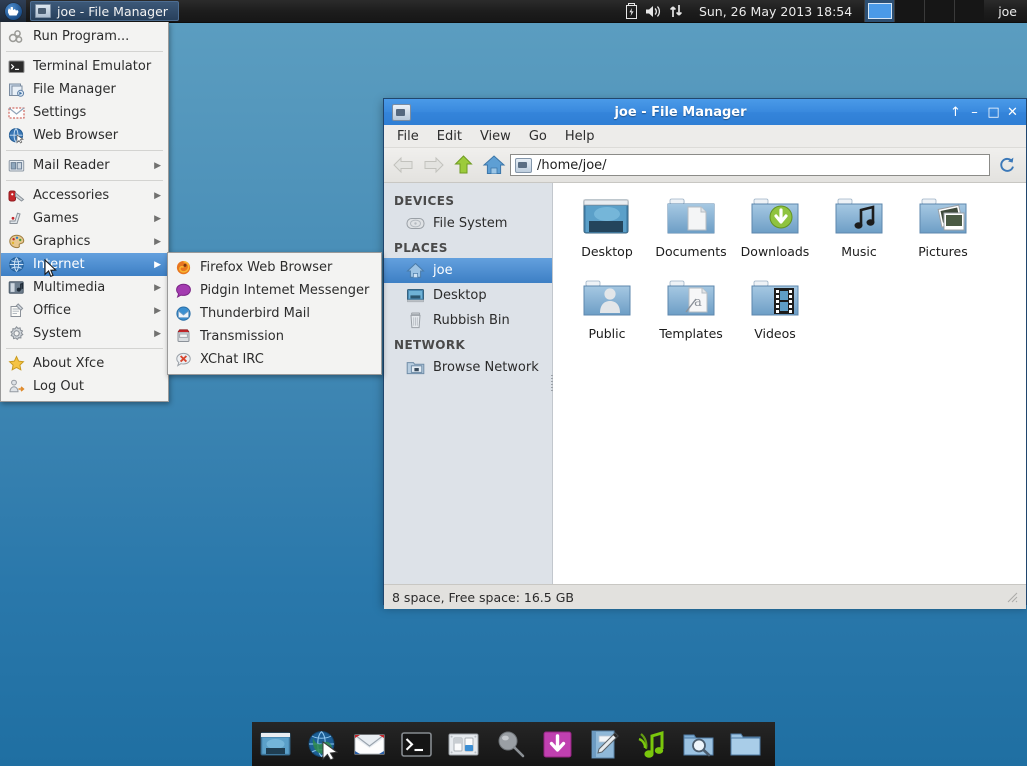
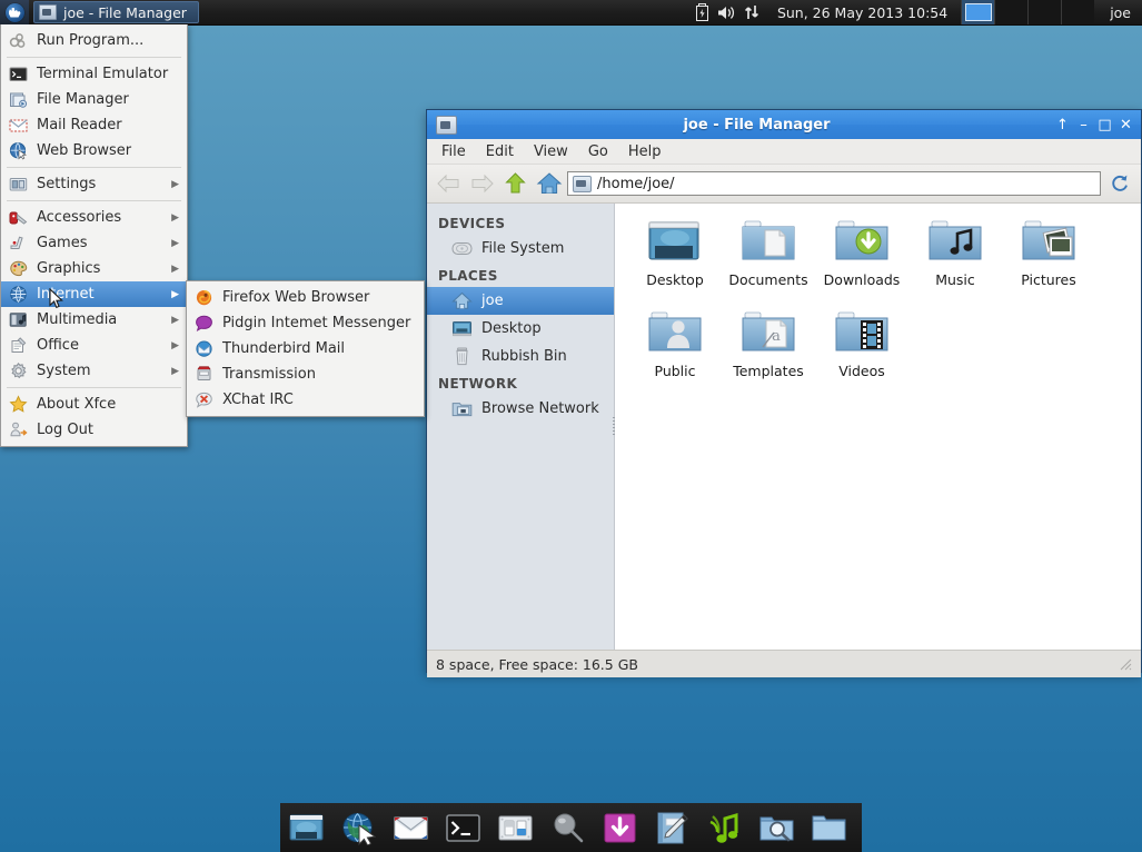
  joe - File Manager
- Sun, 26 May 2013 18:54
+ Sun, 26 May 2013 10:54
  joe
  Run Program...
  Terminal Emulator
  File Manager
- Settings
+ Mail Reader
  Web Browser
- Mail Reader
+ Settings
  ▶
  Accessories
  ▶
  Games
  ▶
  Graphics
  ▶
  Inernet
  ▶
  Multimedia
  ▶
  Office
  ▶
  System
  ▶
  About Xfce
  Log Out
  Firefox Web Browser
  Pidgin Intemet Messenger
  Thunderbird Mail
  Transmission
  XChat IRC
  joe - File Manager
  ↑
  –
  □
  ✕
  File
  Edit
  View
  Go
  Help
  /home/joe/
  DEVICES
  File System
  PLACES
  joe
  Desktop
  Rubbish Bin
  NETWORK
  Browse Network
  Desktop
  Documents
  Downloads
  Music
  Pictures
  Public
  a
  Templates
  Videos
  8 space, Free space: 16.5 GB
